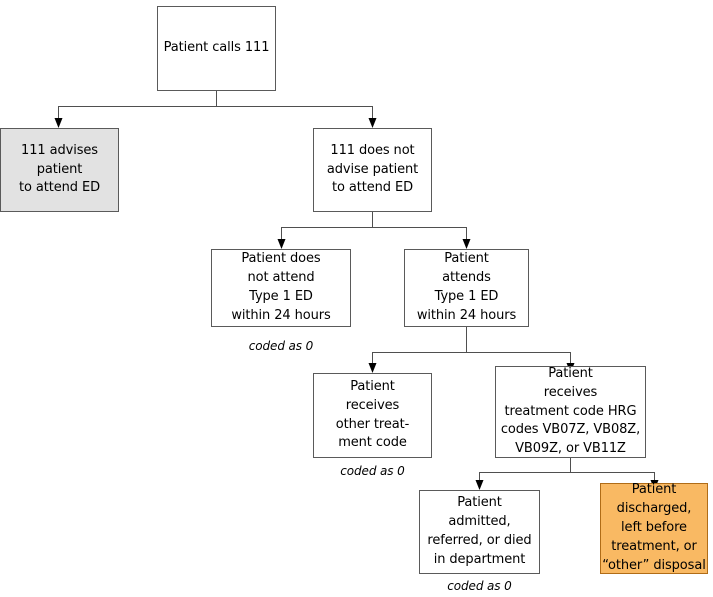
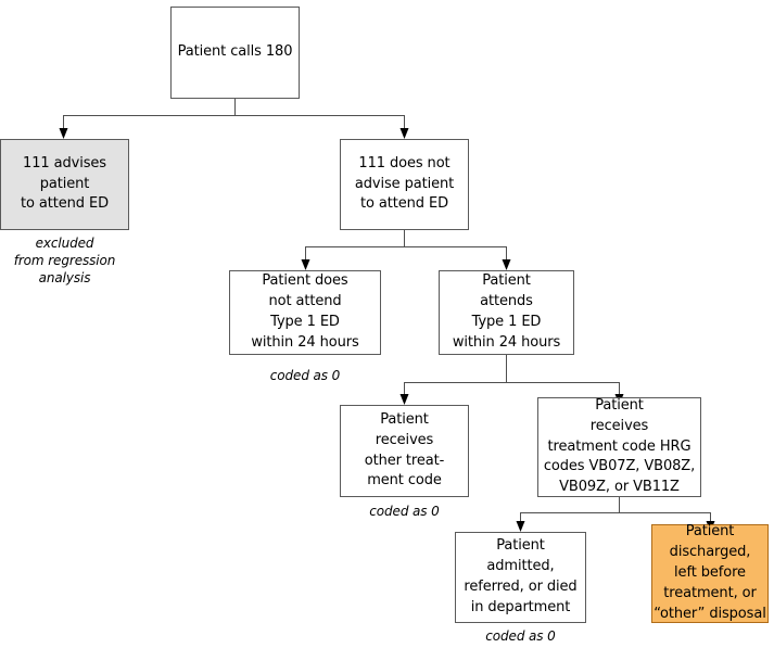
- Patient calls 111
+ Patient calls 180
  111 advises
  patient
  to attend ED
+ excluded
+ from regression
+ analysis
  111 does not
  advise patient
  to attend ED
  Patient does
  not attend
  Type 1 ED
  within 24 hours
  coded as 0
  Patient
  attends
  Type 1 ED
  within 24 hours
  Patient
  receives
  other treat-
  ment code
  coded as 0
  Patient
  receives
  treatment code HRG
  codes VB07Z, VB08Z,
  VB09Z, or VB11Z
  Patient
  admitted,
  referred, or died
  in department
  coded as 0
  Patient
  discharged,
  left before
  treatment, or
  “other” disposal
